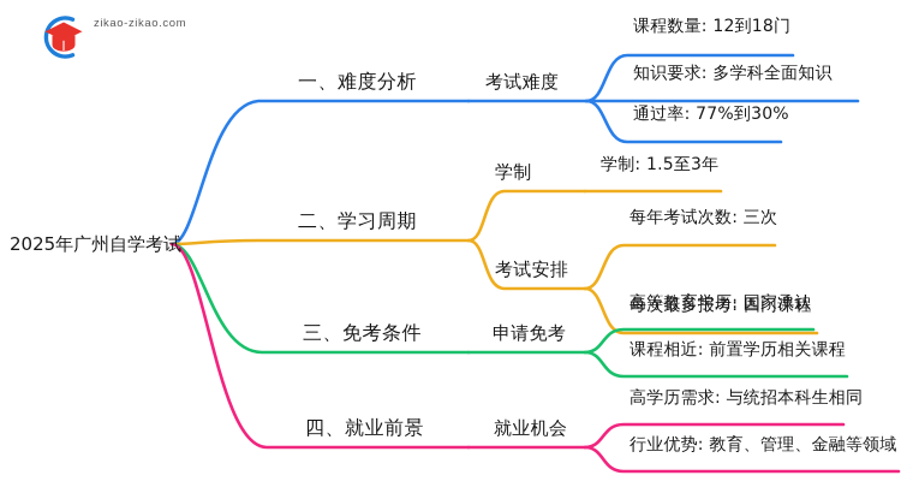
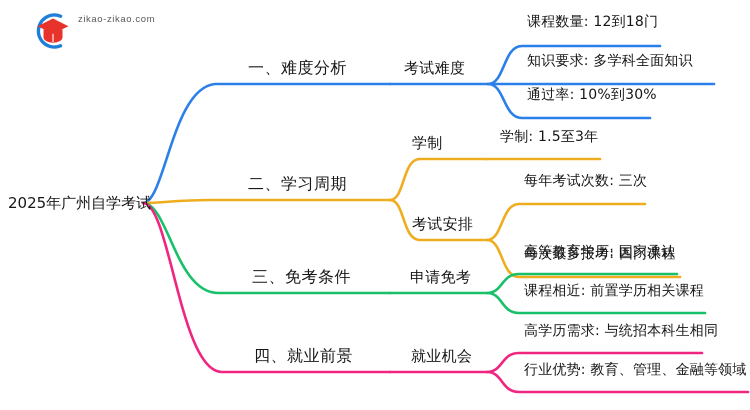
  zikao-zikao.com
  2025年广州自学考试
  一、难度分析
  考试难度
  课程数量: 12到18门
  知识要求: 多学科全面知识
- 通过率: 77%到30%
+ 通过率: 10%到30%
  二、学习周期
  学制
  学制: 1.5至3年
  考试安排
  每年考试次数: 三次
  每次最多报考: 四门课程
  三、免考条件
  申请免考
  高等教育学历: 国家承认
  课程相近: 前置学历相关课程
  四、就业前景
  就业机会
  高学历需求: 与统招本科生相同
  行业优势: 教育、管理、金融等领域
